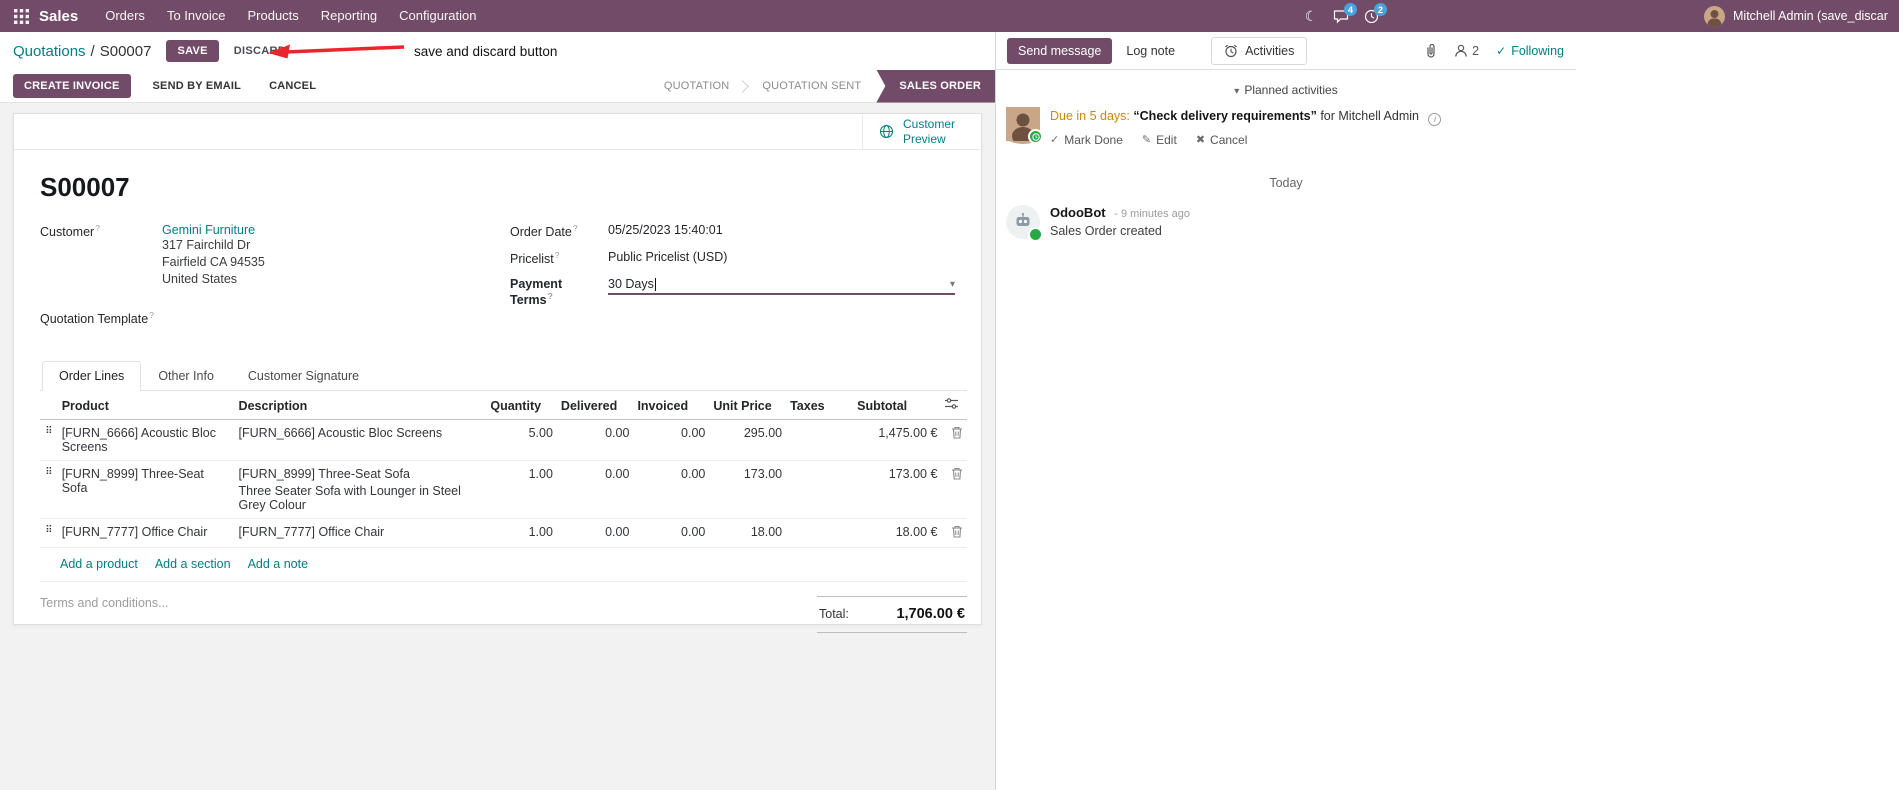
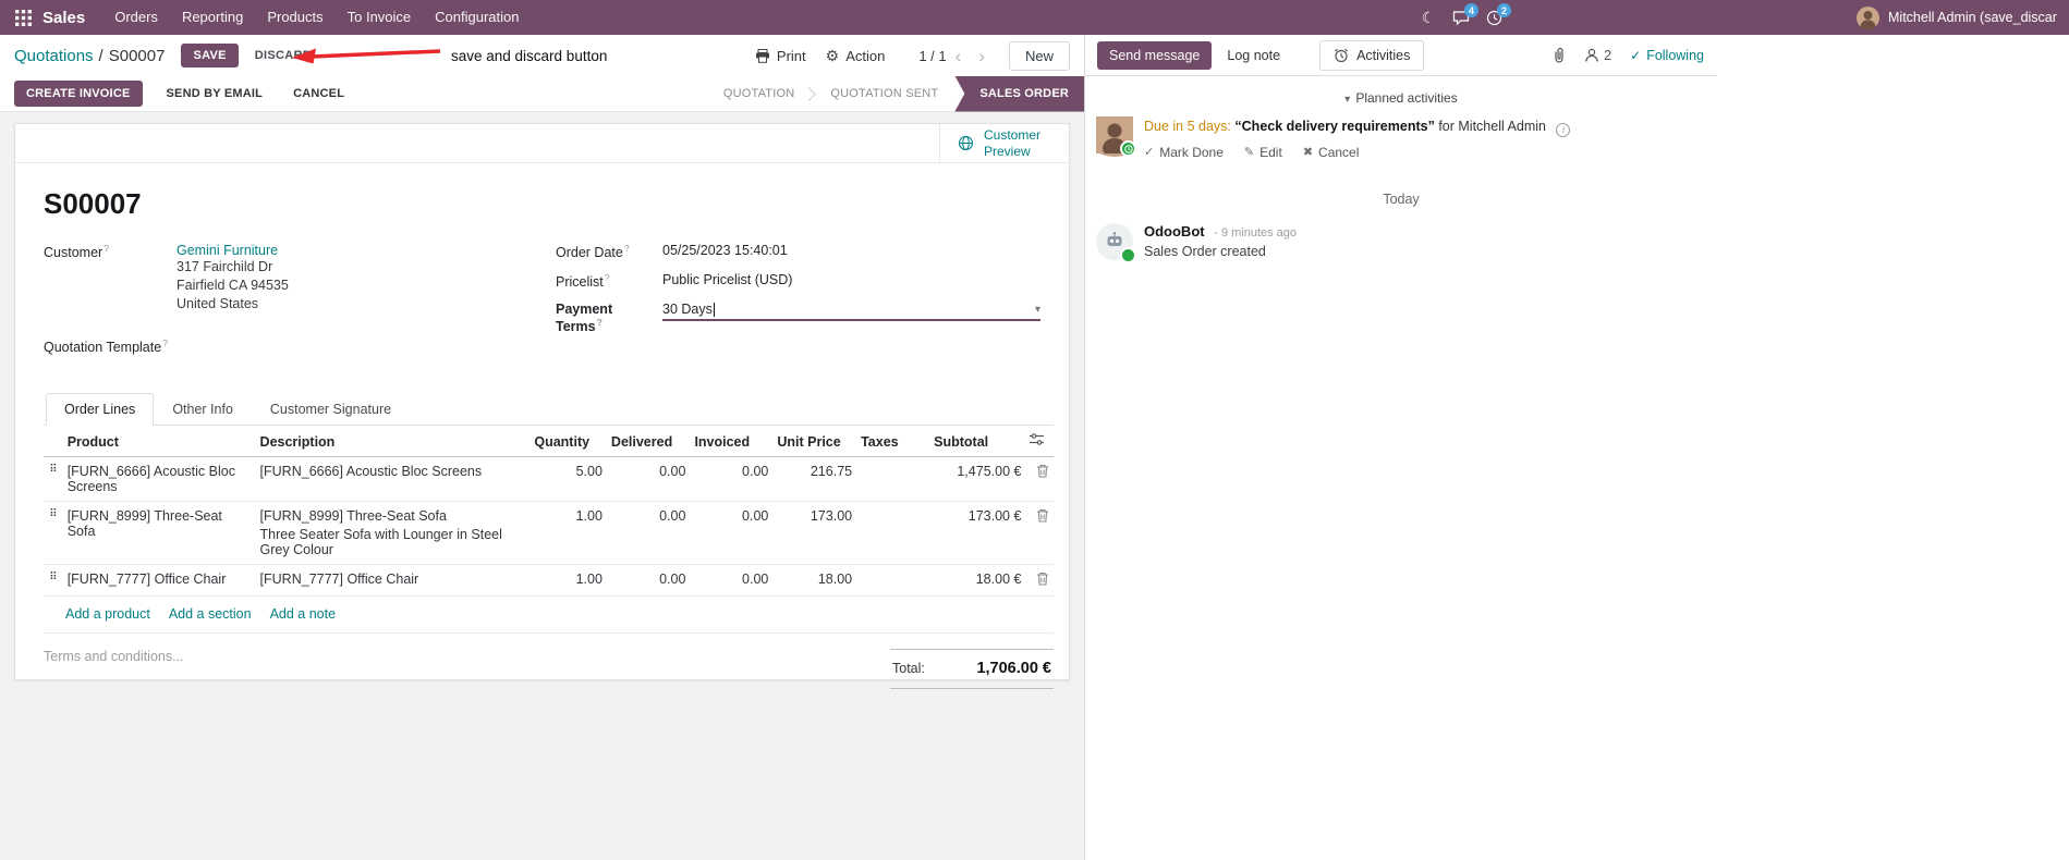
  Sales
  Orders
- To Invoice
+ Reporting
  Products
- Reporting
+ To Invoice
  Configuration
  ☾
  4
  2
  Mitchell Admin (save_discar
  Quotations
  /
  S00007
  SAVE
  DISCA
  save and discard button
+ Print
+ ⚙
+ Action
+ 1 / 1
+ ‹
+ ›
+ New
  CREATE INVOICE
  SEND BY EMAIL
  CANCEL
  QUOTATION
  QUOTATION SENT
  SALES ORDER
  Customer Preview
  S00007
  Customer?
  Gemini Furniture
  317 Fairchild Dr
  Fairfield CA 94535
  United States
  Quotation Template?
  Order Date?
  05/25/2023 15:40:01
  Pricelist?
  Public Pricelist (USD)
  Payment Terms?
  30 Days
  ▾
  Order Lines
  Other Info
  Customer Signature
  	Product	Description	Quantity	Delivered	Invoiced	Unit Price	Taxes	Subtotal
- ⠿	[FURN_6666] Acoustic Bloc Screens	[FURN_6666] Acoustic Bloc Screens	5.00	0.00	0.00	295.00		1,475.00 €
+ ⠿	[FURN_6666] Acoustic Bloc Screens	[FURN_6666] Acoustic Bloc Screens	5.00	0.00	0.00	216.75		1,475.00 €
  ⠿	[FURN_8999] Three-Seat Sofa	[FURN_8999] Three-Seat Sofa Three Seater Sofa with Lounger in Steel Grey Colour	1.00	0.00	0.00	173.00		173.00 €
  ⠿	[FURN_7777] Office Chair	[FURN_7777] Office Chair	1.00	0.00	0.00	18.00		18.00 €
  Add a product
  Add a section
  Add a note
  Terms and conditions...
  Total:
  1,706.00 €
  Send message
  Log note
  Activities
  2
  ✓
  Following
  ▾ Planned activities
  Due in 5 days: “Check delivery requirements” for Mitchell Admin i
  ✓
  Mark Done
  ✎
  Edit
  ✖
  Cancel
  Today
  OdooBot - 9 minutes ago
  Sales Order created
